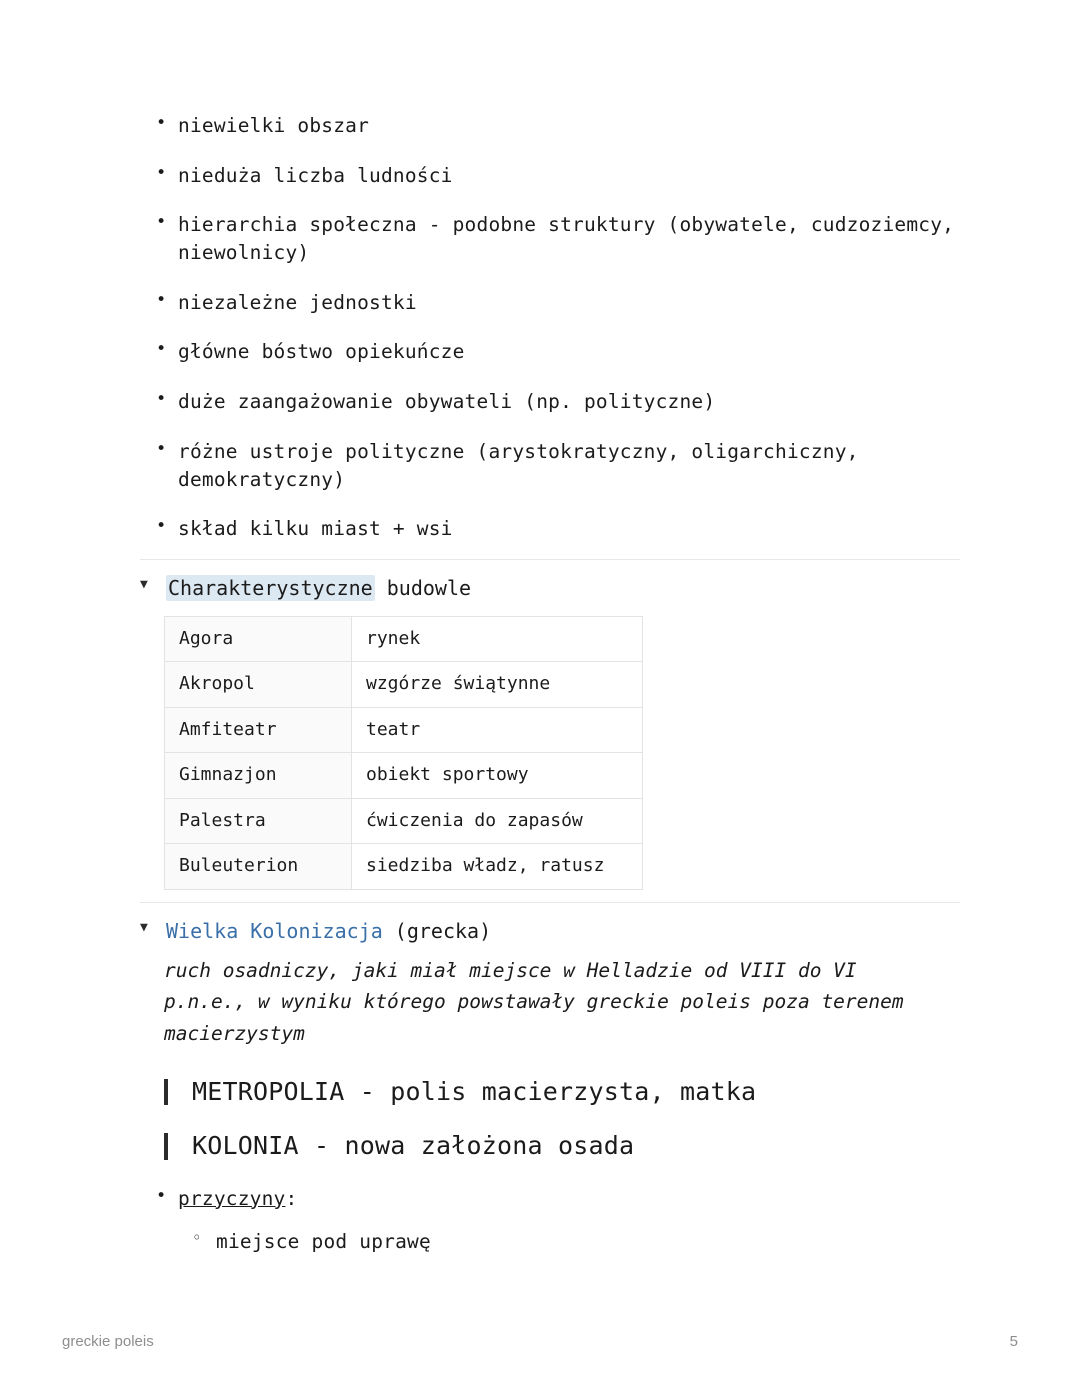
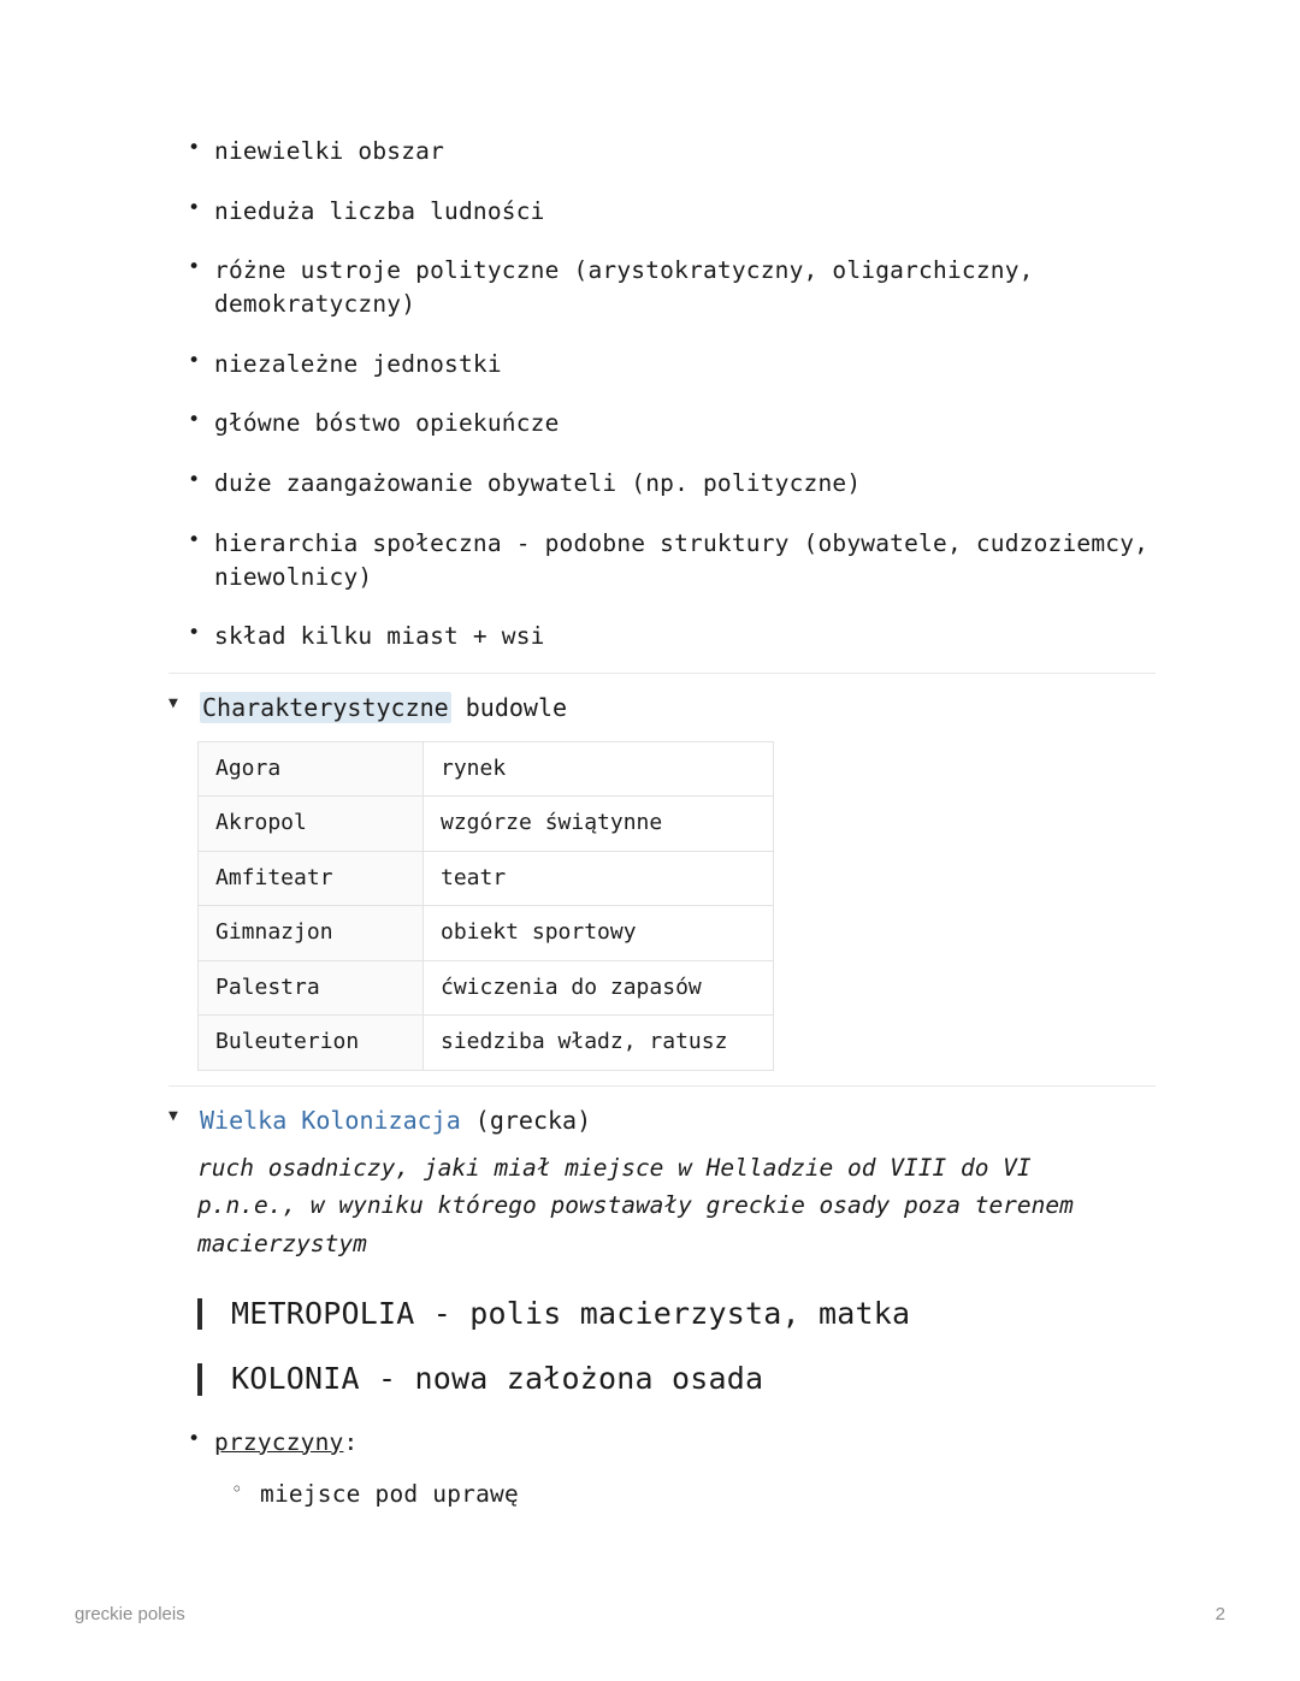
  niewielki obszar
  nieduża liczba ludności
- hierarchia społeczna - podobne struktury (obywatele, cudzoziemcy, niewolnicy)
+ różne ustroje polityczne (arystokratyczny, oligarchiczny, demokratyczny)
  niezależne jednostki
  główne bóstwo opiekuńcze
  duże zaangażowanie obywateli (np. polityczne)
- różne ustroje polityczne (arystokratyczny, oligarchiczny, demokratyczny)
+ hierarchia społeczna - podobne struktury (obywatele, cudzoziemcy, niewolnicy)
  skład kilku miast + wsi
  ▼
  Charakterystyczne budowle
  Agora	rynek
  Akropol	wzgórze świątynne
  Amfiteatr	teatr
  Gimnazjon	obiekt sportowy
  Palestra	ćwiczenia do zapasów
  Buleuterion	siedziba władz, ratusz
  ▼
  Wielka Kolonizacja (grecka)
- ruch osadniczy, jaki miał miejsce w Helladzie od VIII do VI p.n.e., w wyniku którego powstawały greckie poleis poza terenem macierzystym
+ ruch osadniczy, jaki miał miejsce w Helladzie od VIII do VI p.n.e., w wyniku którego powstawały greckie osady poza terenem macierzystym
  METROPOLIA - polis macierzysta, matka
  KOLONIA - nowa założona osada
  przyczyny:
  miejsce pod uprawę
  greckie poleis
- 5
+ 2
